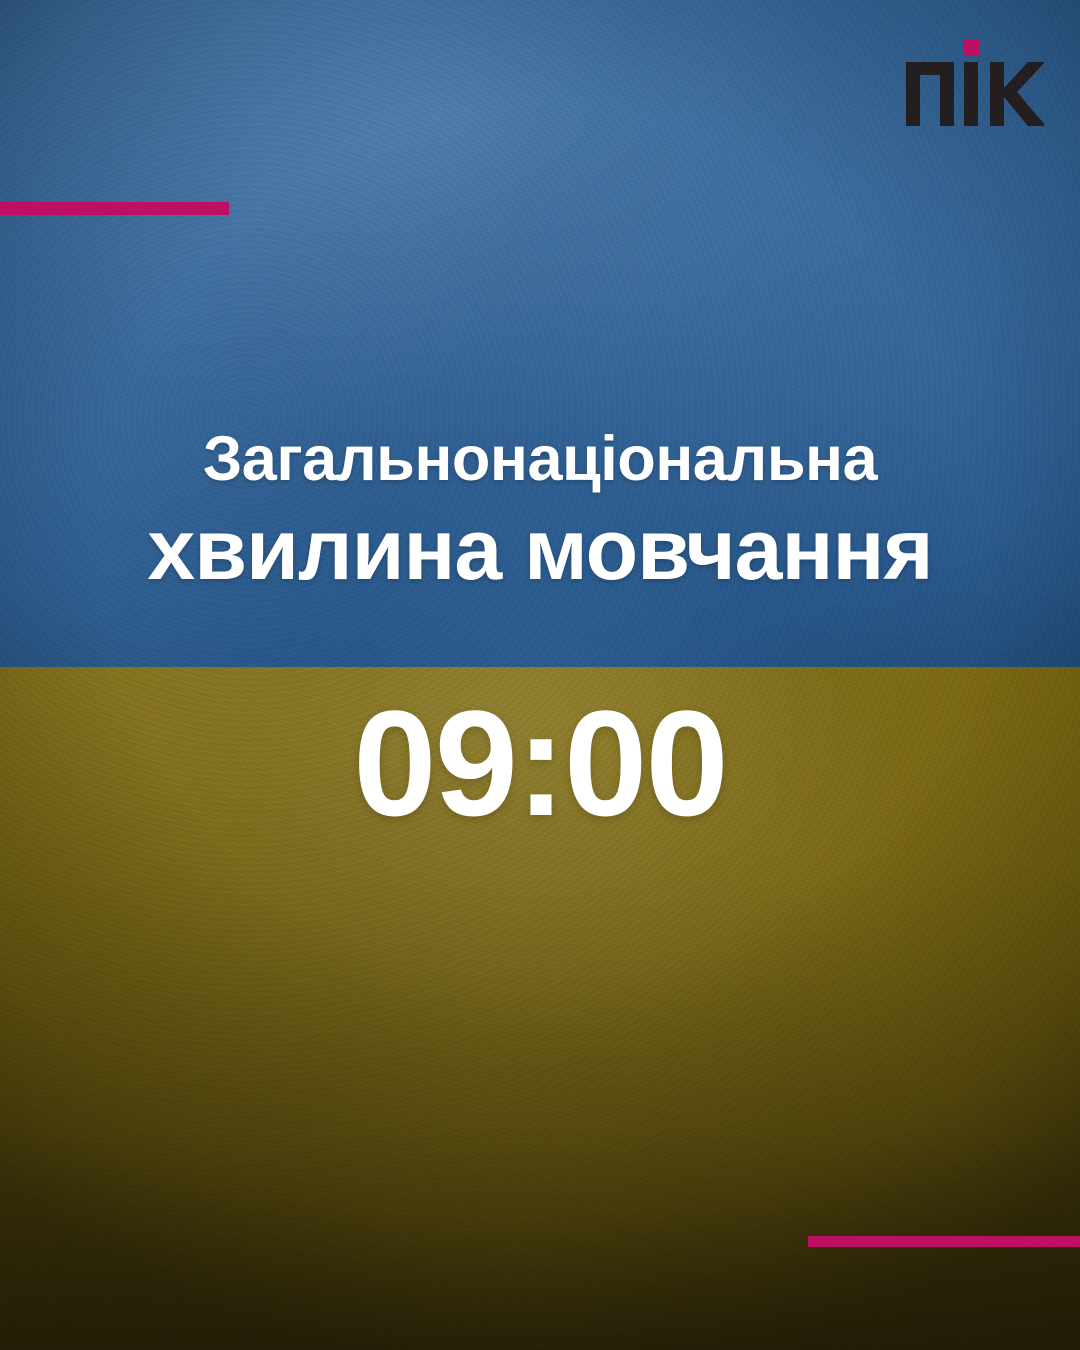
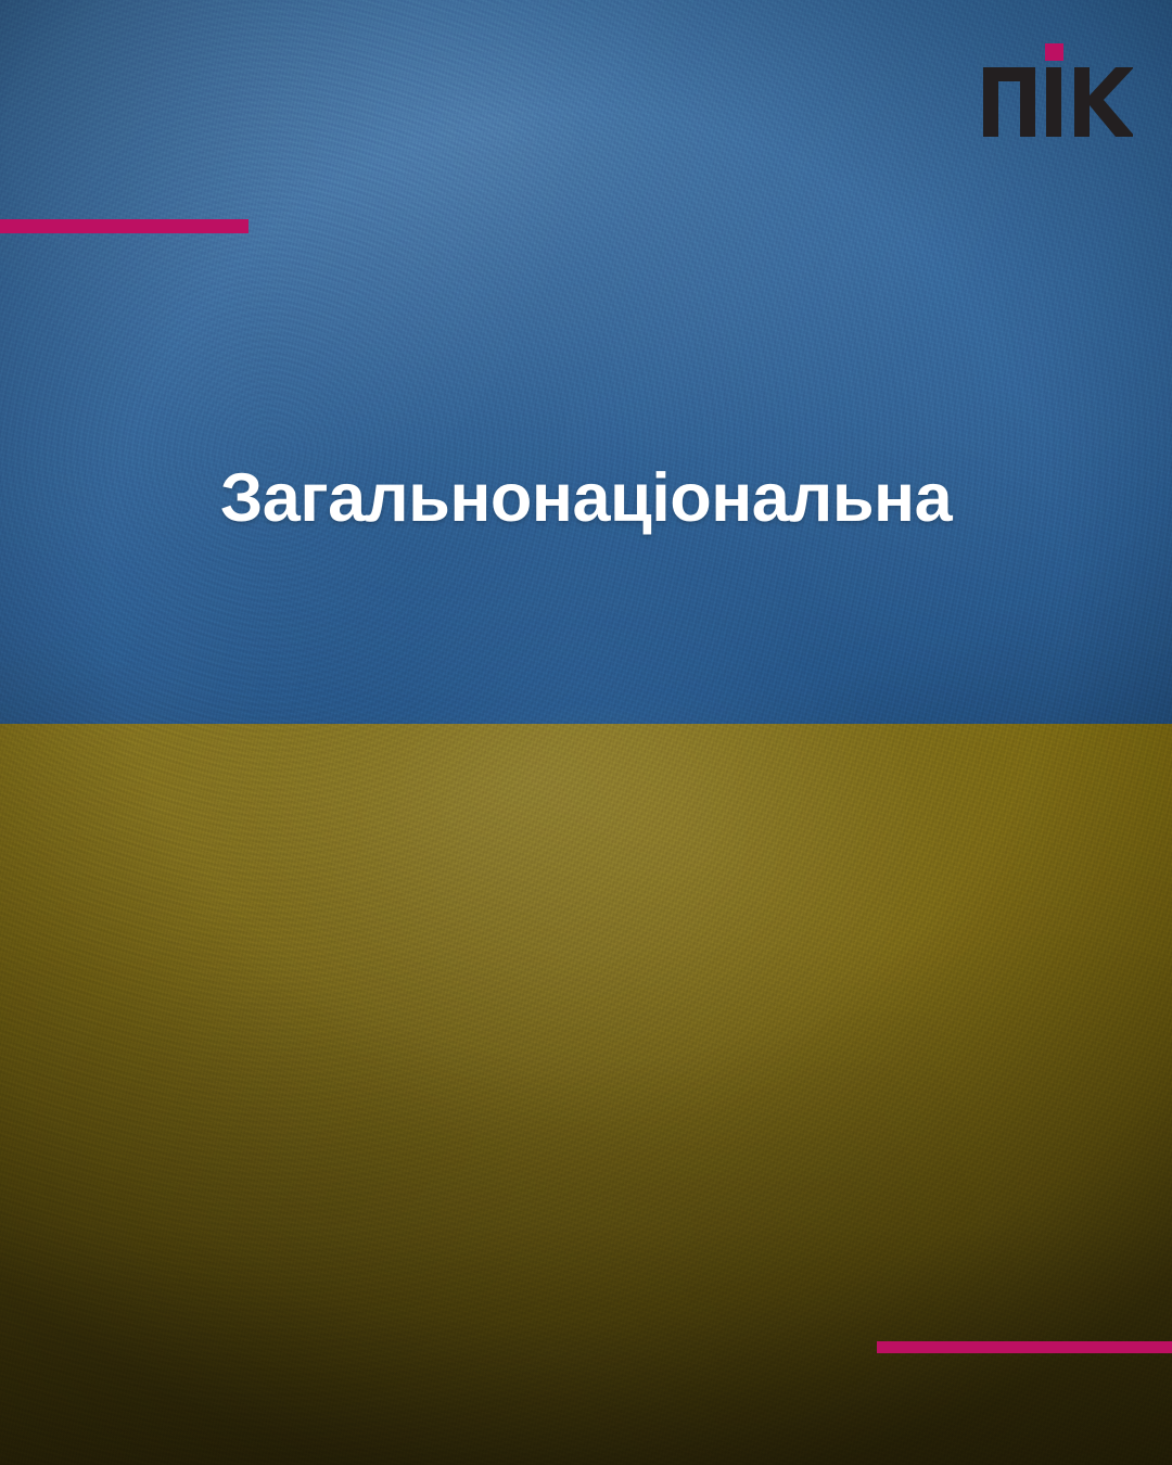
  Загальнонаціональна
- хвилина мовчання
- 09:00
